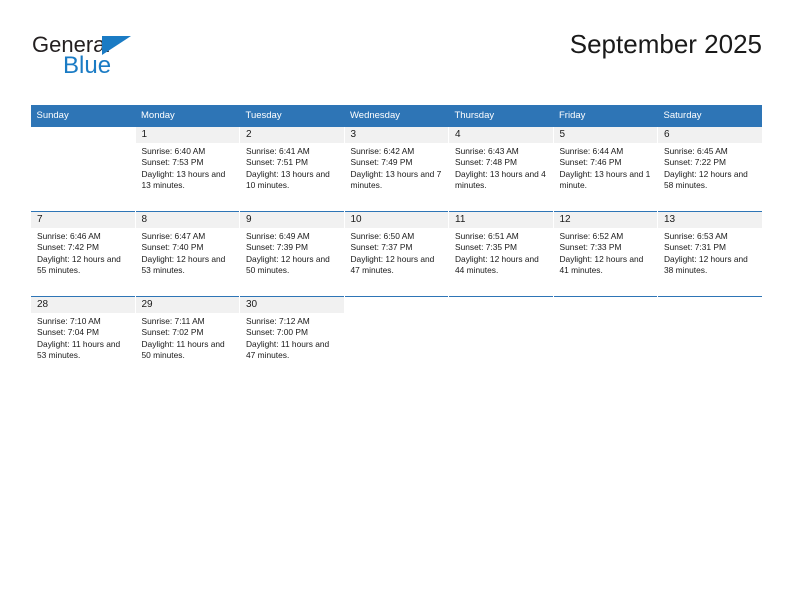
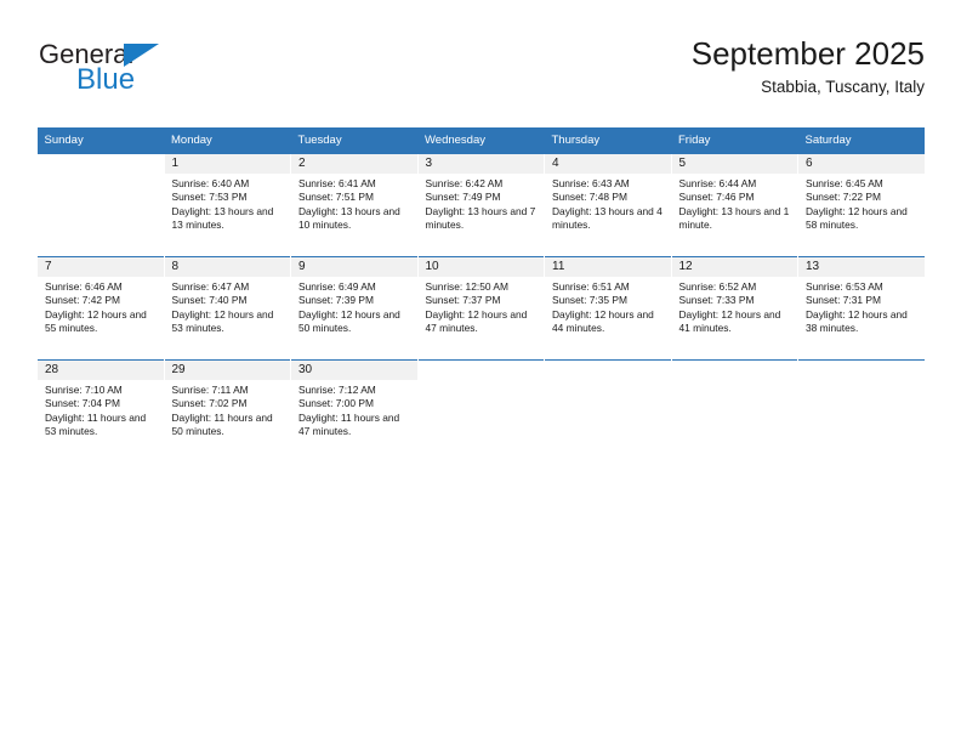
  General
  Blue
  September 2025
+ Stabbia, Tuscany, Italy
  Sunday	Monday	Tuesday	Wednesday	Thursday	Friday	Saturday
  	1 Sunrise: 6:40 AM Sunset: 7:53 PM Daylight: 13 hours and 13 minutes.	2 Sunrise: 6:41 AM Sunset: 7:51 PM Daylight: 13 hours and 10 minutes.	3 Sunrise: 6:42 AM Sunset: 7:49 PM Daylight: 13 hours and 7 minutes.	4 Sunrise: 6:43 AM Sunset: 7:48 PM Daylight: 13 hours and 4 minutes.	5 Sunrise: 6:44 AM Sunset: 7:46 PM Daylight: 13 hours and 1 minute.	6 Sunrise: 6:45 AM Sunset: 7:22 PM Daylight: 12 hours and 58 minutes.
- 7 Sunrise: 6:46 AM Sunset: 7:42 PM Daylight: 12 hours and 55 minutes.	8 Sunrise: 6:47 AM Sunset: 7:40 PM Daylight: 12 hours and 53 minutes.	9 Sunrise: 6:49 AM Sunset: 7:39 PM Daylight: 12 hours and 50 minutes.	10 Sunrise: 6:50 AM Sunset: 7:37 PM Daylight: 12 hours and 47 minutes.	11 Sunrise: 6:51 AM Sunset: 7:35 PM Daylight: 12 hours and 44 minutes.	12 Sunrise: 6:52 AM Sunset: 7:33 PM Daylight: 12 hours and 41 minutes.	13 Sunrise: 6:53 AM Sunset: 7:31 PM Daylight: 12 hours and 38 minutes.
+ 7 Sunrise: 6:46 AM Sunset: 7:42 PM Daylight: 12 hours and 55 minutes.	8 Sunrise: 6:47 AM Sunset: 7:40 PM Daylight: 12 hours and 53 minutes.	9 Sunrise: 6:49 AM Sunset: 7:39 PM Daylight: 12 hours and 50 minutes.	10 Sunrise: 12:50 AM Sunset: 7:37 PM Daylight: 12 hours and 47 minutes.	11 Sunrise: 6:51 AM Sunset: 7:35 PM Daylight: 12 hours and 44 minutes.	12 Sunrise: 6:52 AM Sunset: 7:33 PM Daylight: 12 hours and 41 minutes.	13 Sunrise: 6:53 AM Sunset: 7:31 PM Daylight: 12 hours and 38 minutes.
  28 Sunrise: 7:10 AM Sunset: 7:04 PM Daylight: 11 hours and 53 minutes.	29 Sunrise: 7:11 AM Sunset: 7:02 PM Daylight: 11 hours and 50 minutes.	30 Sunrise: 7:12 AM Sunset: 7:00 PM Daylight: 11 hours and 47 minutes.
